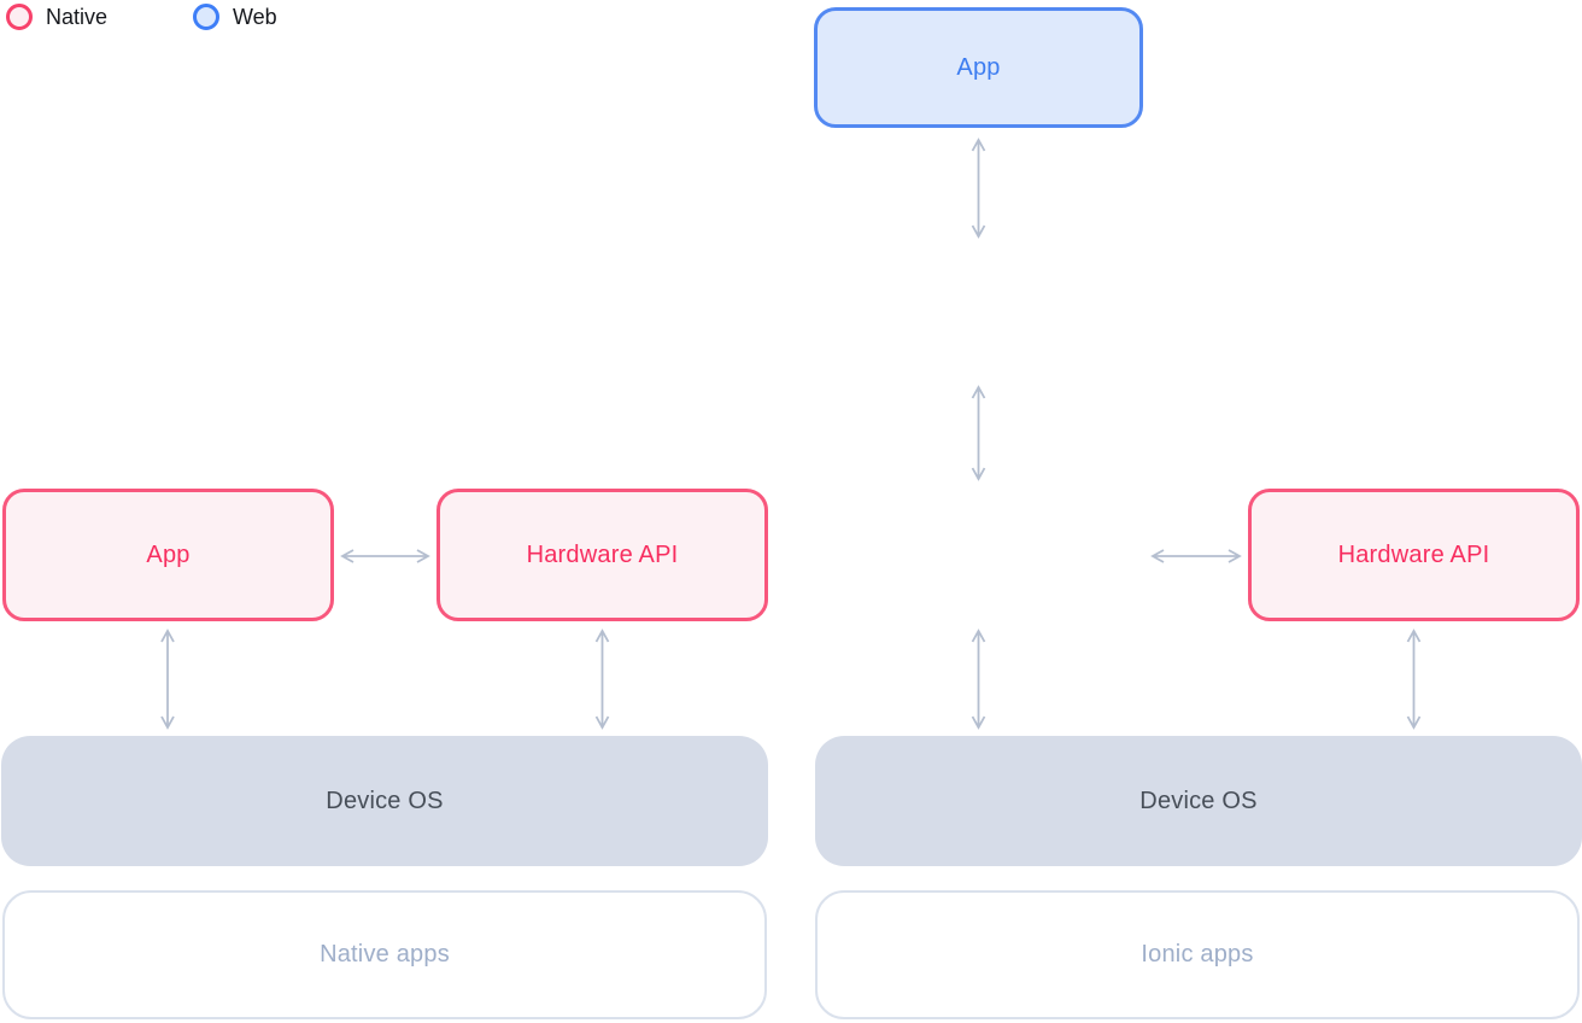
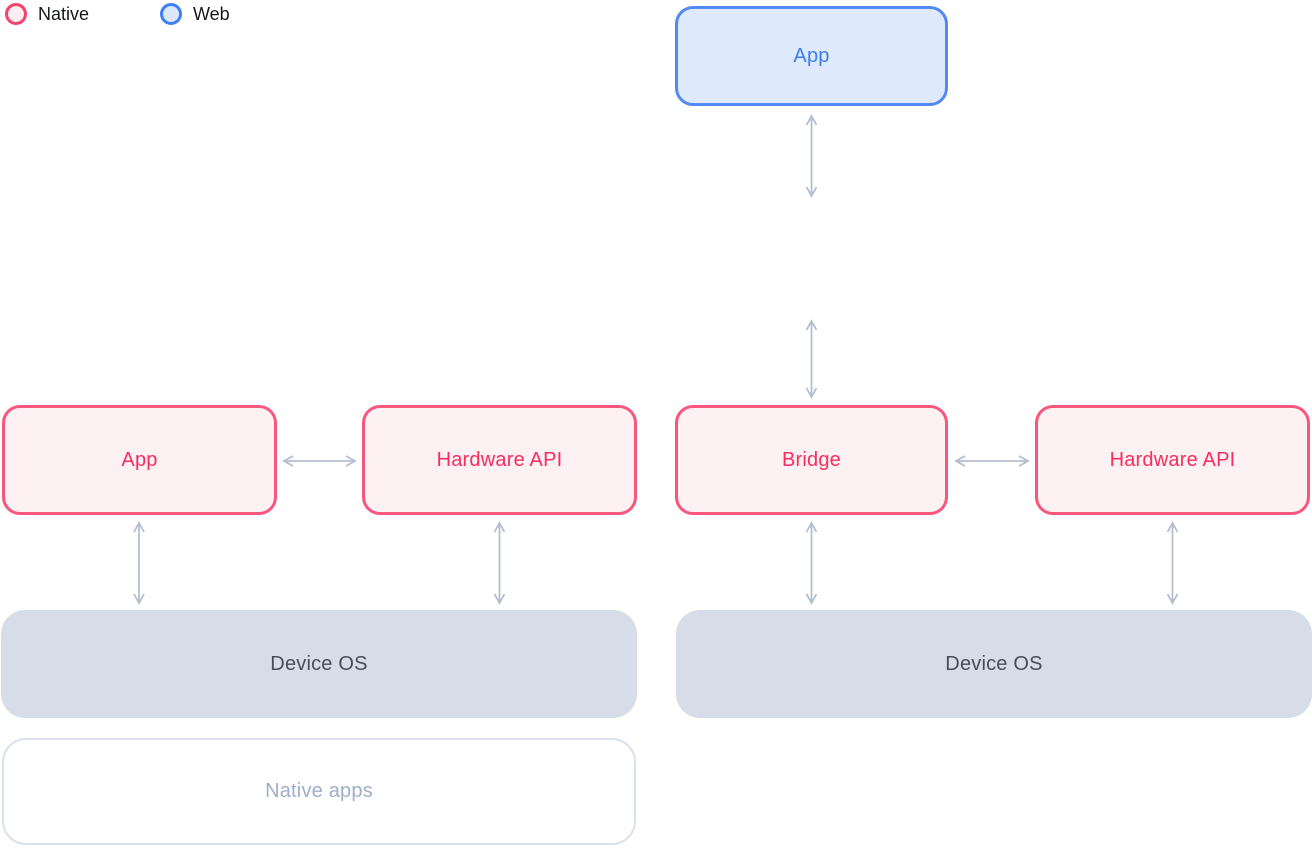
  Native
  Web
  App
+ Bridge
  Hardware API
  Device OS
- Ionic apps
  App
  Hardware API
  Device OS
  Native apps
